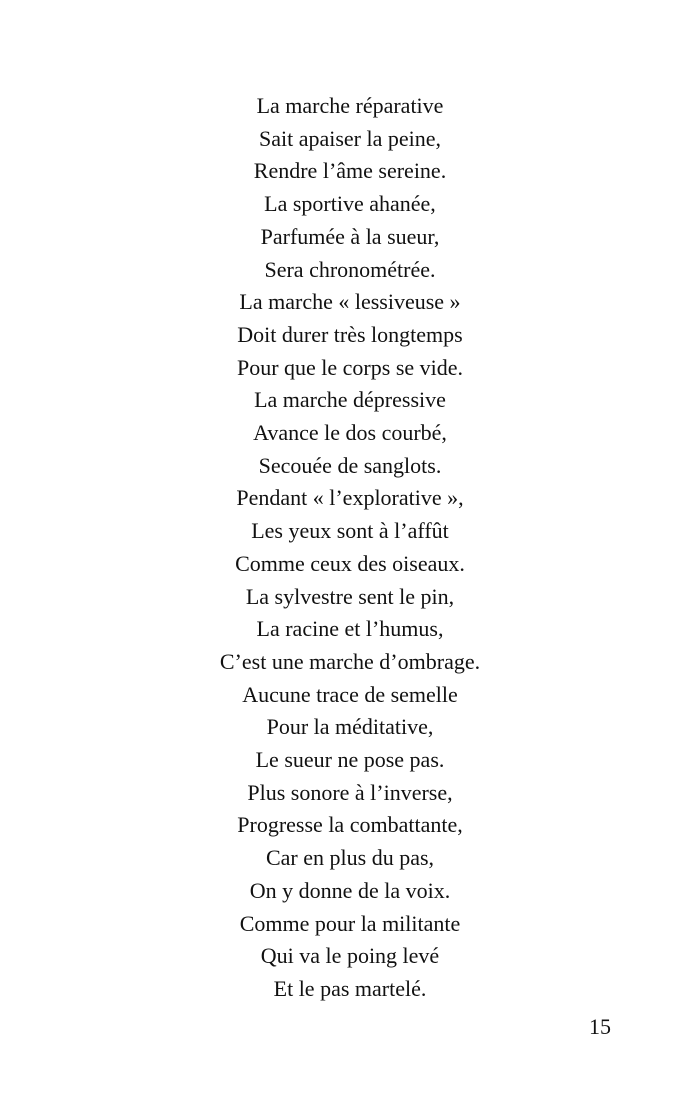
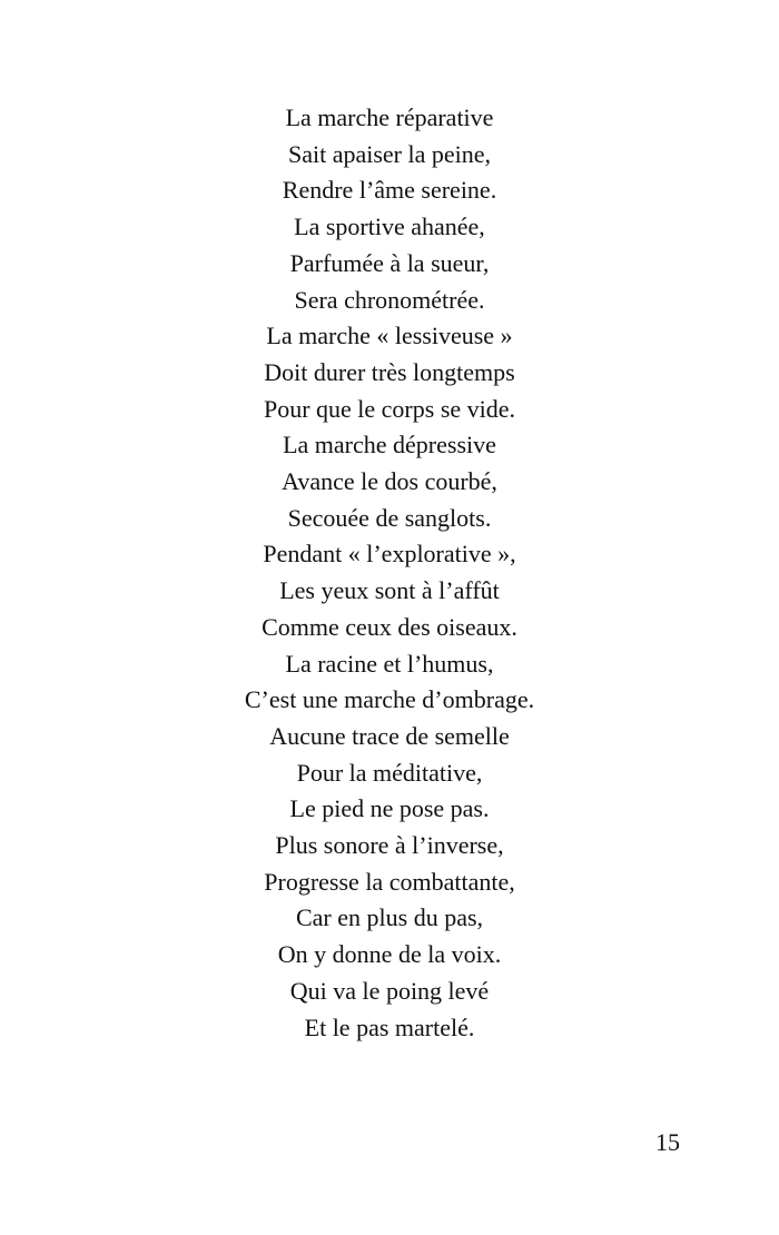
  La marche réparative
  Sait apaiser la peine,
  Rendre l’âme sereine.
  La sportive ahanée,
  Parfumée à la sueur,
  Sera chronométrée.
  La marche « lessiveuse »
  Doit durer très longtemps
  Pour que le corps se vide.
  La marche dépressive
  Avance le dos courbé,
  Secouée de sanglots.
  Pendant « l’explorative »,
  Les yeux sont à l’affût
  Comme ceux des oiseaux.
- La sylvestre sent le pin,
  La racine et l’humus,
  C’est une marche d’ombrage.
  Aucune trace de semelle
  Pour la méditative,
- Le sueur ne pose pas.
+ Le pied ne pose pas.
  Plus sonore à l’inverse,
  Progresse la combattante,
  Car en plus du pas,
  On y donne de la voix.
- Comme pour la militante
  Qui va le poing levé
  Et le pas martelé.
  15
